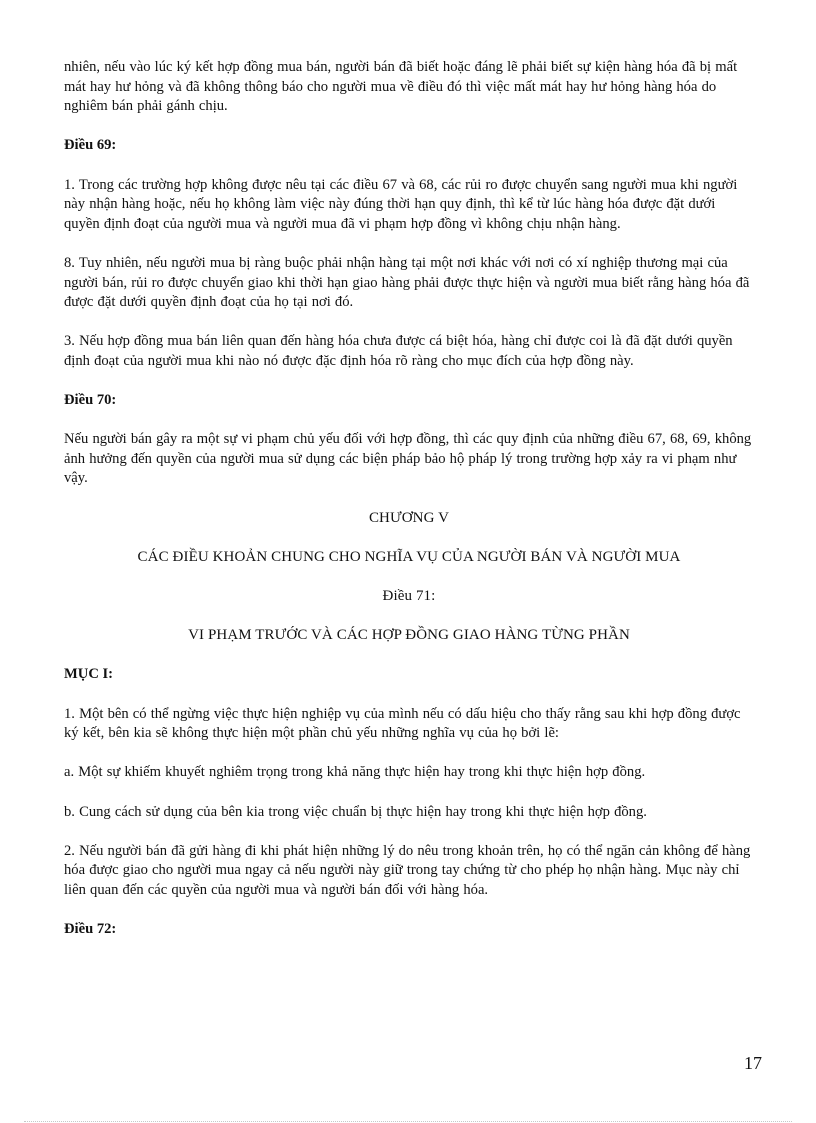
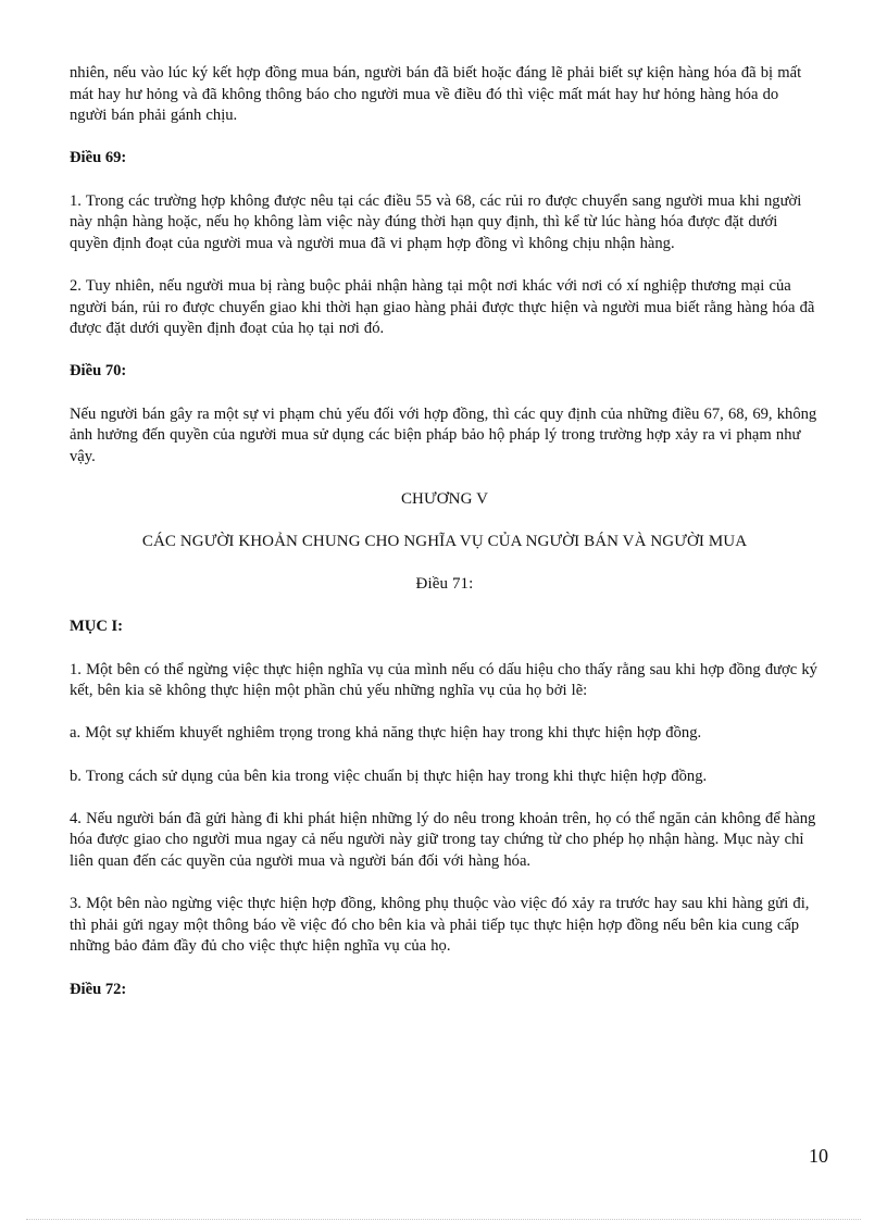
- nhiên, nếu vào lúc ký kết hợp đồng mua bán, người bán đã biết hoặc đáng lẽ phải biết sự kiện hàng hóa đã bị mất mát hay hư hỏng và đã không thông báo cho người mua về điều đó thì việc mất mát hay hư hỏng hàng hóa do nghiêm bán phải gánh chịu.
+ nhiên, nếu vào lúc ký kết hợp đồng mua bán, người bán đã biết hoặc đáng lẽ phải biết sự kiện hàng hóa đã bị mất mát hay hư hỏng và đã không thông báo cho người mua về điều đó thì việc mất mát hay hư hỏng hàng hóa do người bán phải gánh chịu.
  Điều 69:
- 1. Trong các trường hợp không được nêu tại các điều 67 và 68, các rủi ro được chuyển sang người mua khi người này nhận hàng hoặc, nếu họ không làm việc này đúng thời hạn quy định, thì kể từ lúc hàng hóa được đặt dưới quyền định đoạt của người mua và người mua đã vi phạm hợp đồng vì không chịu nhận hàng.
+ 1. Trong các trường hợp không được nêu tại các điều 55 và 68, các rủi ro được chuyển sang người mua khi người này nhận hàng hoặc, nếu họ không làm việc này đúng thời hạn quy định, thì kể từ lúc hàng hóa được đặt dưới quyền định đoạt của người mua và người mua đã vi phạm hợp đồng vì không chịu nhận hàng.
- 8. Tuy nhiên, nếu người mua bị ràng buộc phải nhận hàng tại một nơi khác với nơi có xí nghiệp thương mại của người bán, rủi ro được chuyển giao khi thời hạn giao hàng phải được thực hiện và người mua biết rằng hàng hóa đã được đặt dưới quyền định đoạt của họ tại nơi đó.
+ 2. Tuy nhiên, nếu người mua bị ràng buộc phải nhận hàng tại một nơi khác với nơi có xí nghiệp thương mại của người bán, rủi ro được chuyển giao khi thời hạn giao hàng phải được thực hiện và người mua biết rằng hàng hóa đã được đặt dưới quyền định đoạt của họ tại nơi đó.
- 3. Nếu hợp đồng mua bán liên quan đến hàng hóa chưa được cá biệt hóa, hàng chỉ được coi là đã đặt dưới quyền định đoạt của người mua khi nào nó được đặc định hóa rõ ràng cho mục đích của hợp đồng này.
  Điều 70:
  Nếu người bán gây ra một sự vi phạm chủ yếu đối với hợp đồng, thì các quy định của những điều 67, 68, 69, không ảnh hưởng đến quyền của người mua sử dụng các biện pháp bảo hộ pháp lý trong trường hợp xảy ra vi phạm như vậy.
  CHƯƠNG V
- CÁC ĐIỀU KHOẢN CHUNG CHO NGHĨA VỤ CỦA NGƯỜI BÁN VÀ NGƯỜI MUA
+ CÁC NGƯỜI KHOẢN CHUNG CHO NGHĨA VỤ CỦA NGƯỜI BÁN VÀ NGƯỜI MUA
  Điều 71:
- VI PHẠM TRƯỚC VÀ CÁC HỢP ĐỒNG GIAO HÀNG TỪNG PHẦN
  MỤC I:
- 1. Một bên có thể ngừng việc thực hiện nghiệp vụ của mình nếu có dấu hiệu cho thấy rằng sau khi hợp đồng được ký kết, bên kia sẽ không thực hiện một phần chủ yếu những nghĩa vụ của họ bởi lẽ:
+ 1. Một bên có thể ngừng việc thực hiện nghĩa vụ của mình nếu có dấu hiệu cho thấy rằng sau khi hợp đồng được ký kết, bên kia sẽ không thực hiện một phần chủ yếu những nghĩa vụ của họ bởi lẽ:
  a. Một sự khiếm khuyết nghiêm trọng trong khả năng thực hiện hay trong khi thực hiện hợp đồng.
- b. Cung cách sử dụng của bên kia trong việc chuẩn bị thực hiện hay trong khi thực hiện hợp đồng.
+ b. Trong cách sử dụng của bên kia trong việc chuẩn bị thực hiện hay trong khi thực hiện hợp đồng.
- 2. Nếu người bán đã gửi hàng đi khi phát hiện những lý do nêu trong khoản trên, họ có thể ngăn cản không để hàng hóa được giao cho người mua ngay cả nếu người này giữ trong tay chứng từ cho phép họ nhận hàng. Mục này chỉ liên quan đến các quyền của người mua và người bán đối với hàng hóa.
+ 4. Nếu người bán đã gửi hàng đi khi phát hiện những lý do nêu trong khoản trên, họ có thể ngăn cản không để hàng hóa được giao cho người mua ngay cả nếu người này giữ trong tay chứng từ cho phép họ nhận hàng. Mục này chỉ liên quan đến các quyền của người mua và người bán đối với hàng hóa.
+ 3. Một bên nào ngừng việc thực hiện hợp đồng, không phụ thuộc vào việc đó xảy ra trước hay sau khi hàng gửi đi, thì phải gửi ngay một thông báo về việc đó cho bên kia và phải tiếp tục thực hiện hợp đồng nếu bên kia cung cấp những bảo đảm đầy đủ cho việc thực hiện nghĩa vụ của họ.
  Điều 72:
- 17
+ 10
